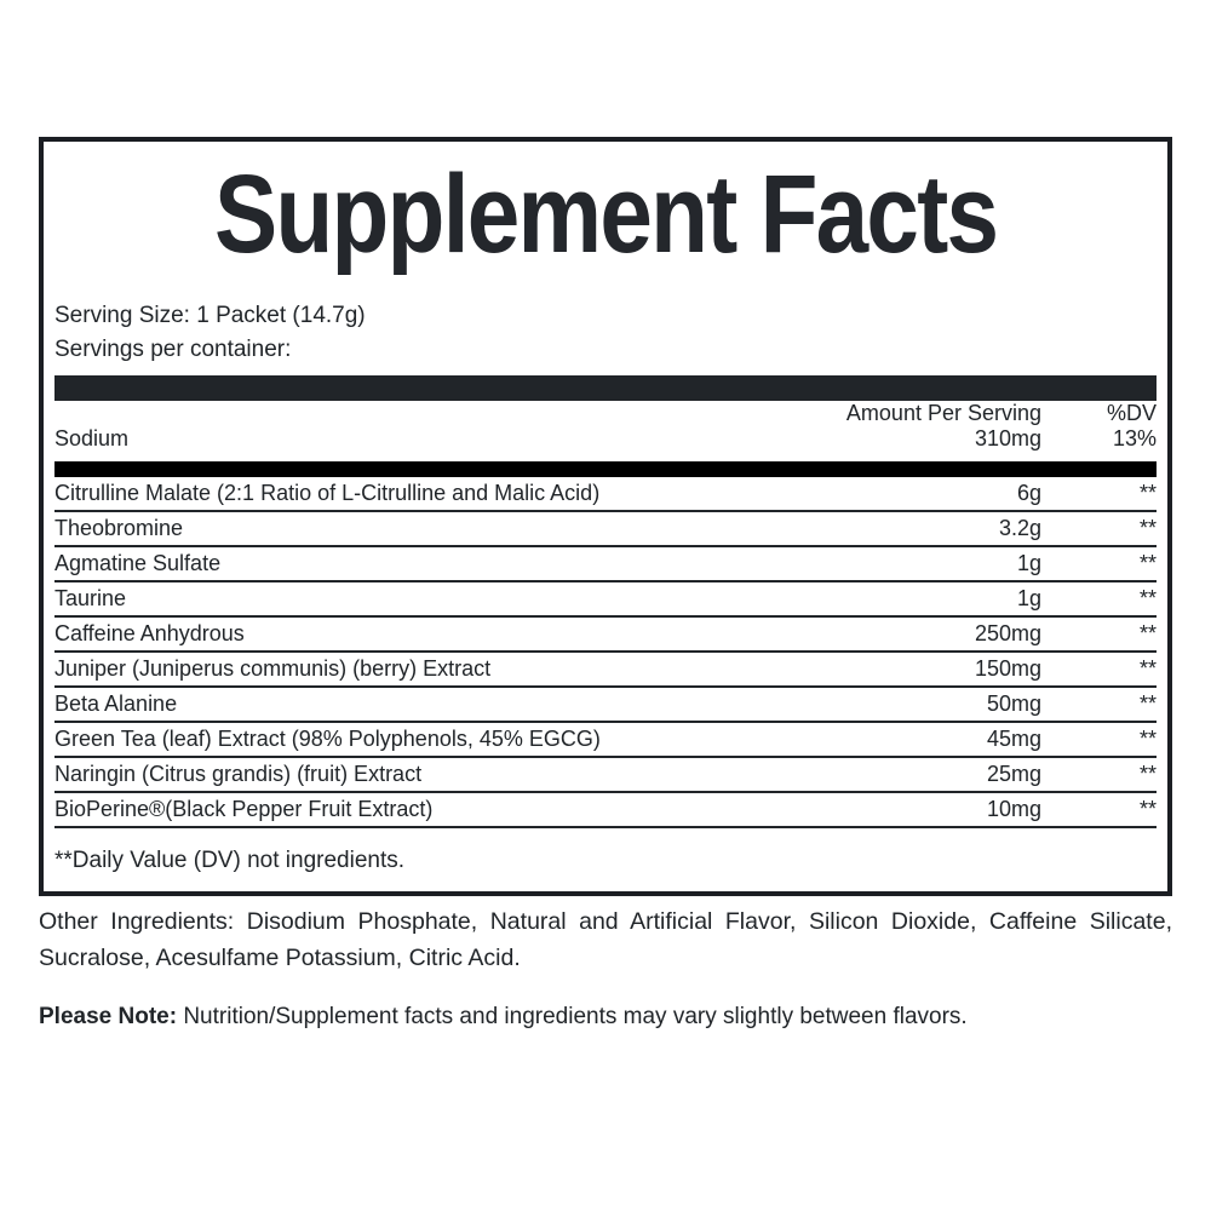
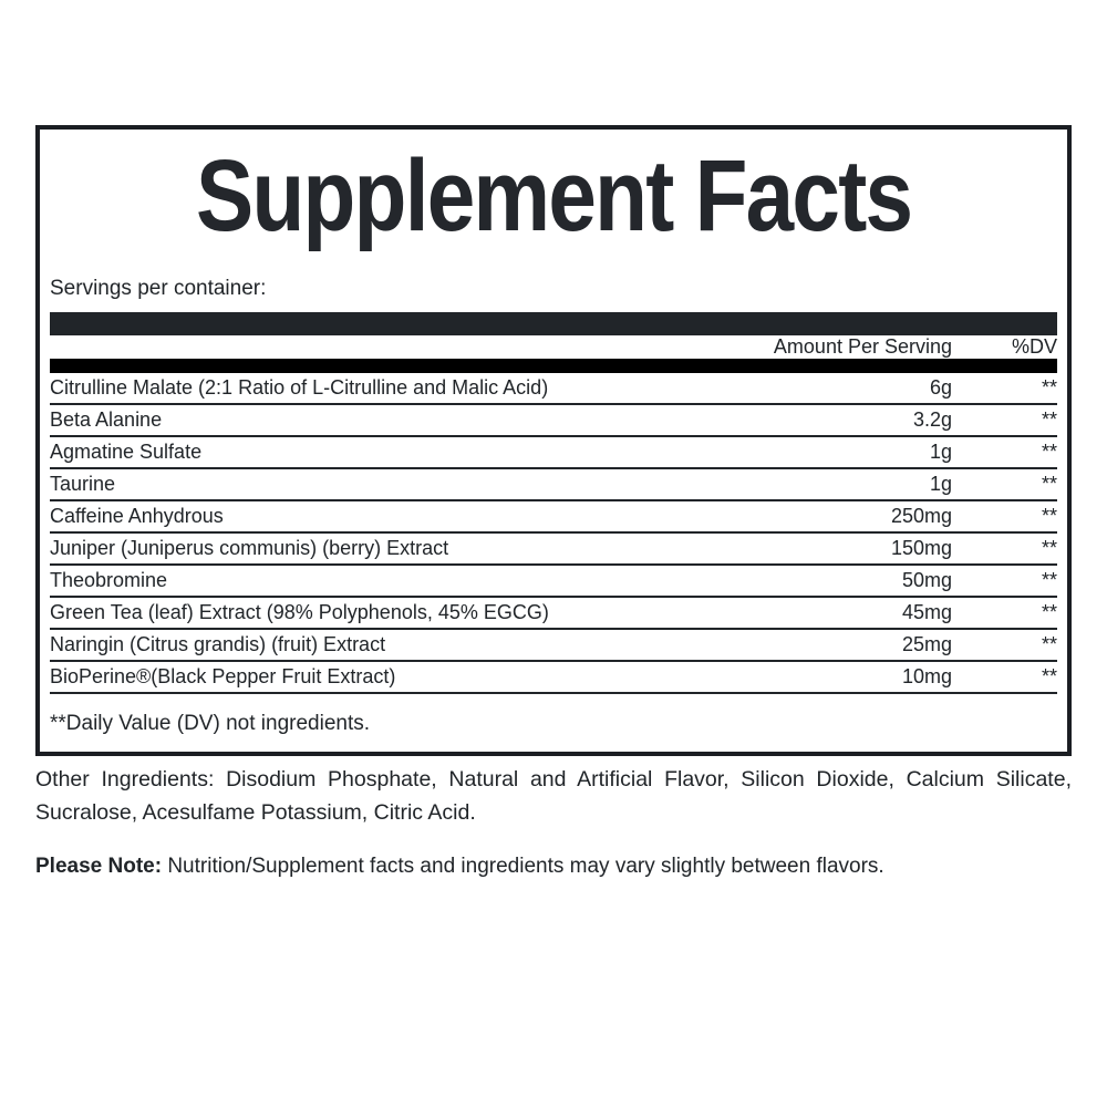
  Supplement Facts
- Serving Size: 1 Packet (14.7g)
  Servings per container:
  	Amount Per Serving	%DV
- Sodium	310mg	13%
  Citrulline Malate (2:1 Ratio of L-Citrulline and Malic Acid)	6g	**
- Theobromine	3.2g	**
+ Beta Alanine	3.2g	**
  Agmatine Sulfate	1g	**
  Taurine	1g	**
  Caffeine Anhydrous	250mg	**
  Juniper (Juniperus communis) (berry) Extract	150mg	**
- Beta Alanine	50mg	**
+ Theobromine	50mg	**
  Green Tea (leaf) Extract (98% Polyphenols, 45% EGCG)	45mg	**
  Naringin (Citrus grandis) (fruit) Extract	25mg	**
  BioPerine®(Black Pepper Fruit Extract)	10mg	**
  **Daily Value (DV) not ingredients.
- Other Ingredients: Disodium Phosphate, Natural and Artificial Flavor, Silicon Dioxide, Caffeine Silicate, Sucralose, Acesulfame Potassium, Citric Acid.
+ Other Ingredients: Disodium Phosphate, Natural and Artificial Flavor, Silicon Dioxide, Calcium Silicate, Sucralose, Acesulfame Potassium, Citric Acid.
  Please Note: Nutrition/Supplement facts and ingredients may vary slightly between flavors.
